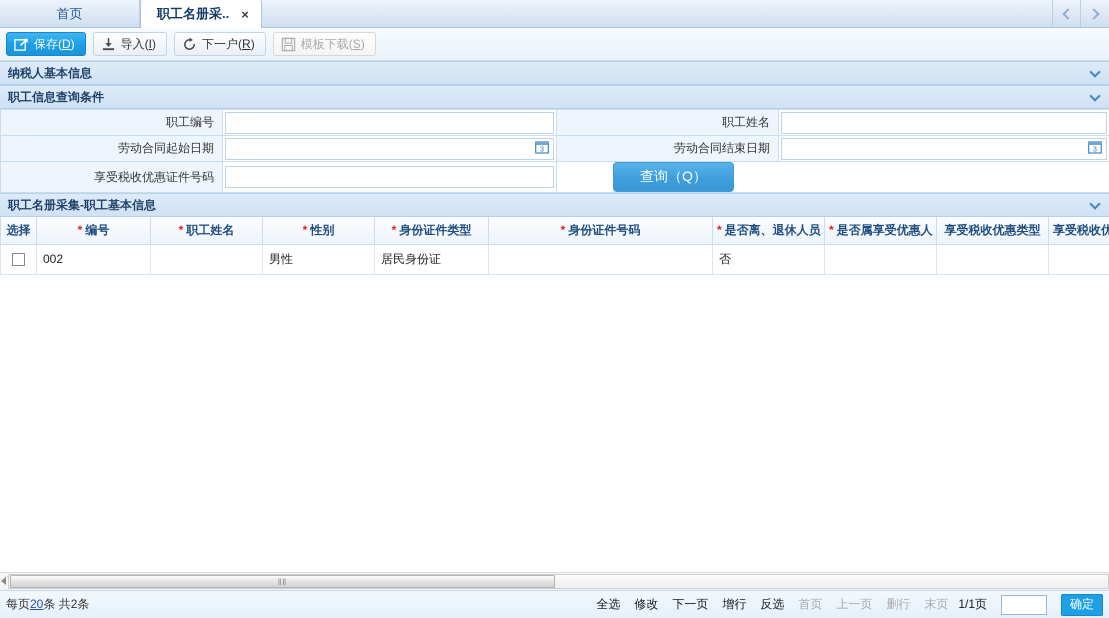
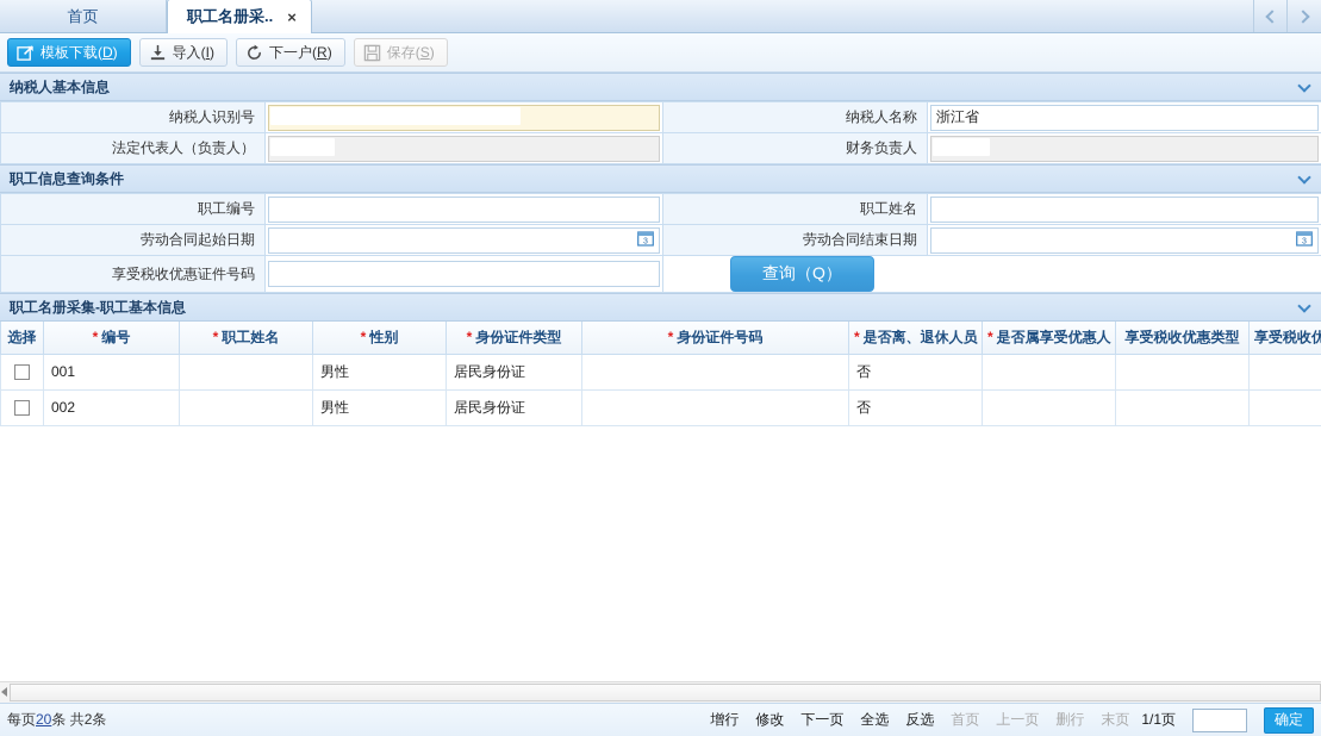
  首页
  职工名册采..
  ×
- 保存(D)
+ 模板下载(D)
  导入(I)
  下一户(R)
- 模板下载(S)
+ 保存(S)
  纳税人基本信息
+ 纳税人识别号		纳税人名称	浙江省
+ 法定代表人（负责人）		财务负责人
  职工信息查询条件
  职工编号		职工姓名
  劳动合同起始日期		劳动合同结束日期
  享受税收优惠证件号码		查询（Q）
  职工名册采集-职工基本信息
  选择	* 编号	* 职工姓名	* 性别	* 身份证件类型	* 身份证件号码	* 是否离、退休人员	* 是否属享受优惠人	享受税收优惠类型	享受税收优
+ 	001		男性	居民身份证		否
  	002		男性	居民身份证		否
- ‖‖
  每页20条 共2条
- 全选
+ 增行
  修改
  下一页
- 增行
+ 全选
  反选
  首页
  上一页
  删行
  末页
  1/1页
  确定
